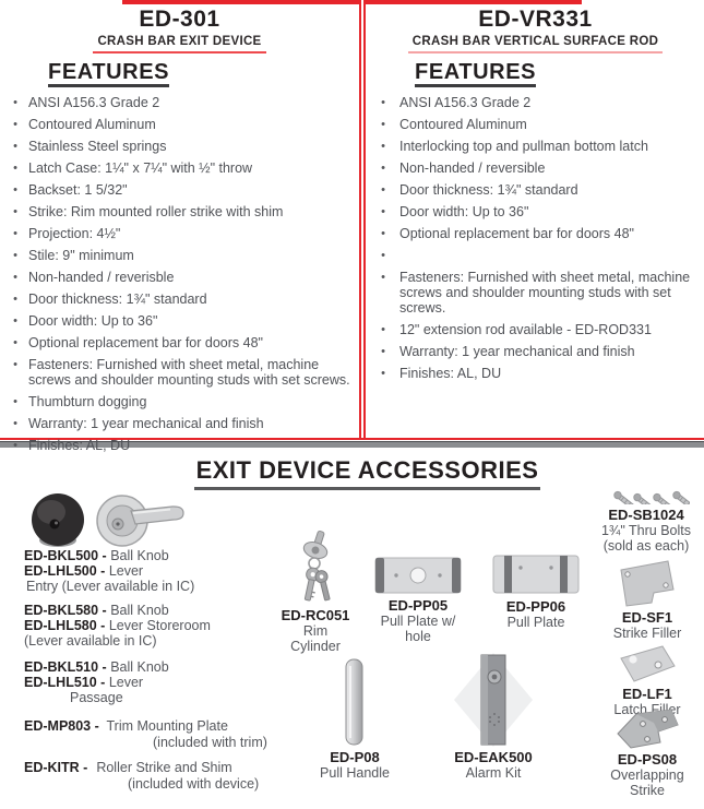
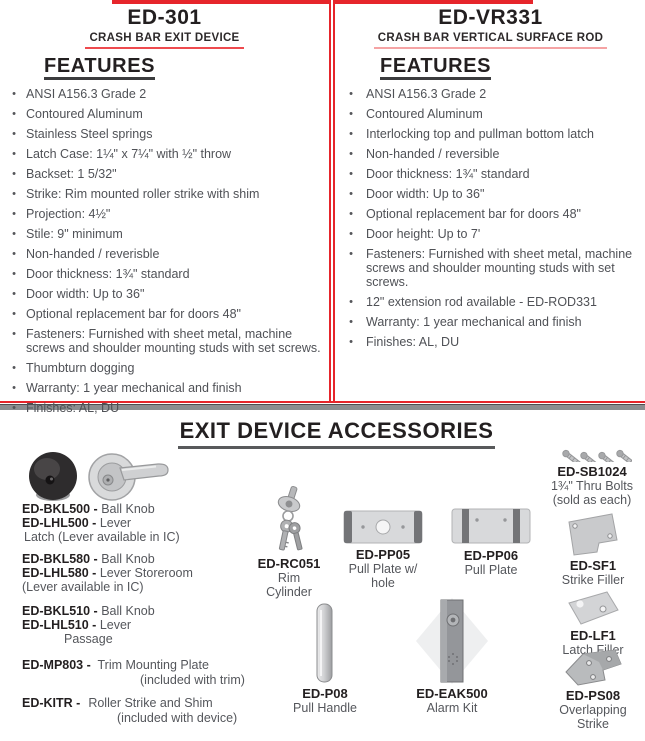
  ED-301
  CRASH BAR EXIT DEVICE
  FEATURES
  •
  ANSI A156.3 Grade 2
  •
  Contoured Aluminum
  •
  Stainless Steel springs
  •
  Latch Case: 1¼" x 7¼" with ½" throw
  •
  Backset: 1 5/32"
  •
  Strike: Rim mounted roller strike with shim
  •
  Projection: 4½"
  •
  Stile: 9" minimum
  •
  Non-handed / reverisble
  •
  Door thickness: 1¾" standard
  •
  Door width: Up to 36"
  •
  Optional replacement bar for doors 48"
  •
  Fasteners: Furnished with sheet metal, machine screws and shoulder mounting studs with set screws.
  •
  Thumbturn dogging
  •
  Warranty: 1 year mechanical and finish
  •
  Finishes: AL, DU
  ED-VR331
  CRASH BAR VERTICAL SURFACE ROD
  FEATURES
  •
  ANSI A156.3 Grade 2
  •
  Contoured Aluminum
  •
  Interlocking top and pullman bottom latch
  •
  Non-handed / reversible
  •
  Door thickness: 1¾" standard
  •
  Door width: Up to 36"
  •
  Optional replacement bar for doors 48"
  •
+ Door height: Up to 7'
  •
  Fasteners: Furnished with sheet metal, machine screws and shoulder mounting studs with set screws.
  •
  12" extension rod available - ED-ROD331
  •
  Warranty: 1 year mechanical and finish
  •
  Finishes: AL, DU
  EXIT DEVICE ACCESSORIES
  ED-BKL500 - Ball Knob
  ED-LHL500 - Lever
- Entry (Lever available in IC)
+ Latch (Lever available in IC)
  ED-BKL580 - Ball Knob
  ED-LHL580 - Lever Storeroom
  (Lever available in IC)
  ED-BKL510 - Ball Knob
  ED-LHL510 - Lever
  Passage
  ED-MP803 - Trim Mounting Plate
  (included with trim)
  ED-KITR - Roller Strike and Shim
  (included with device)
  ED-SB1024
  1¾" Thru Bolts
  (sold as each)
  ED-RC051
  Rim
  Cylinder
  ED-PP05
  Pull Plate w/
  hole
  ED-PP06
  Pull Plate
  ED-SF1
  Strike Filler
  ED-LF1
  Latch Filer
  ED-P08
  Pull Handle
  ED-EAK500
  Alarm Kit
  ED-PS08
  Overlapping
  Strike
